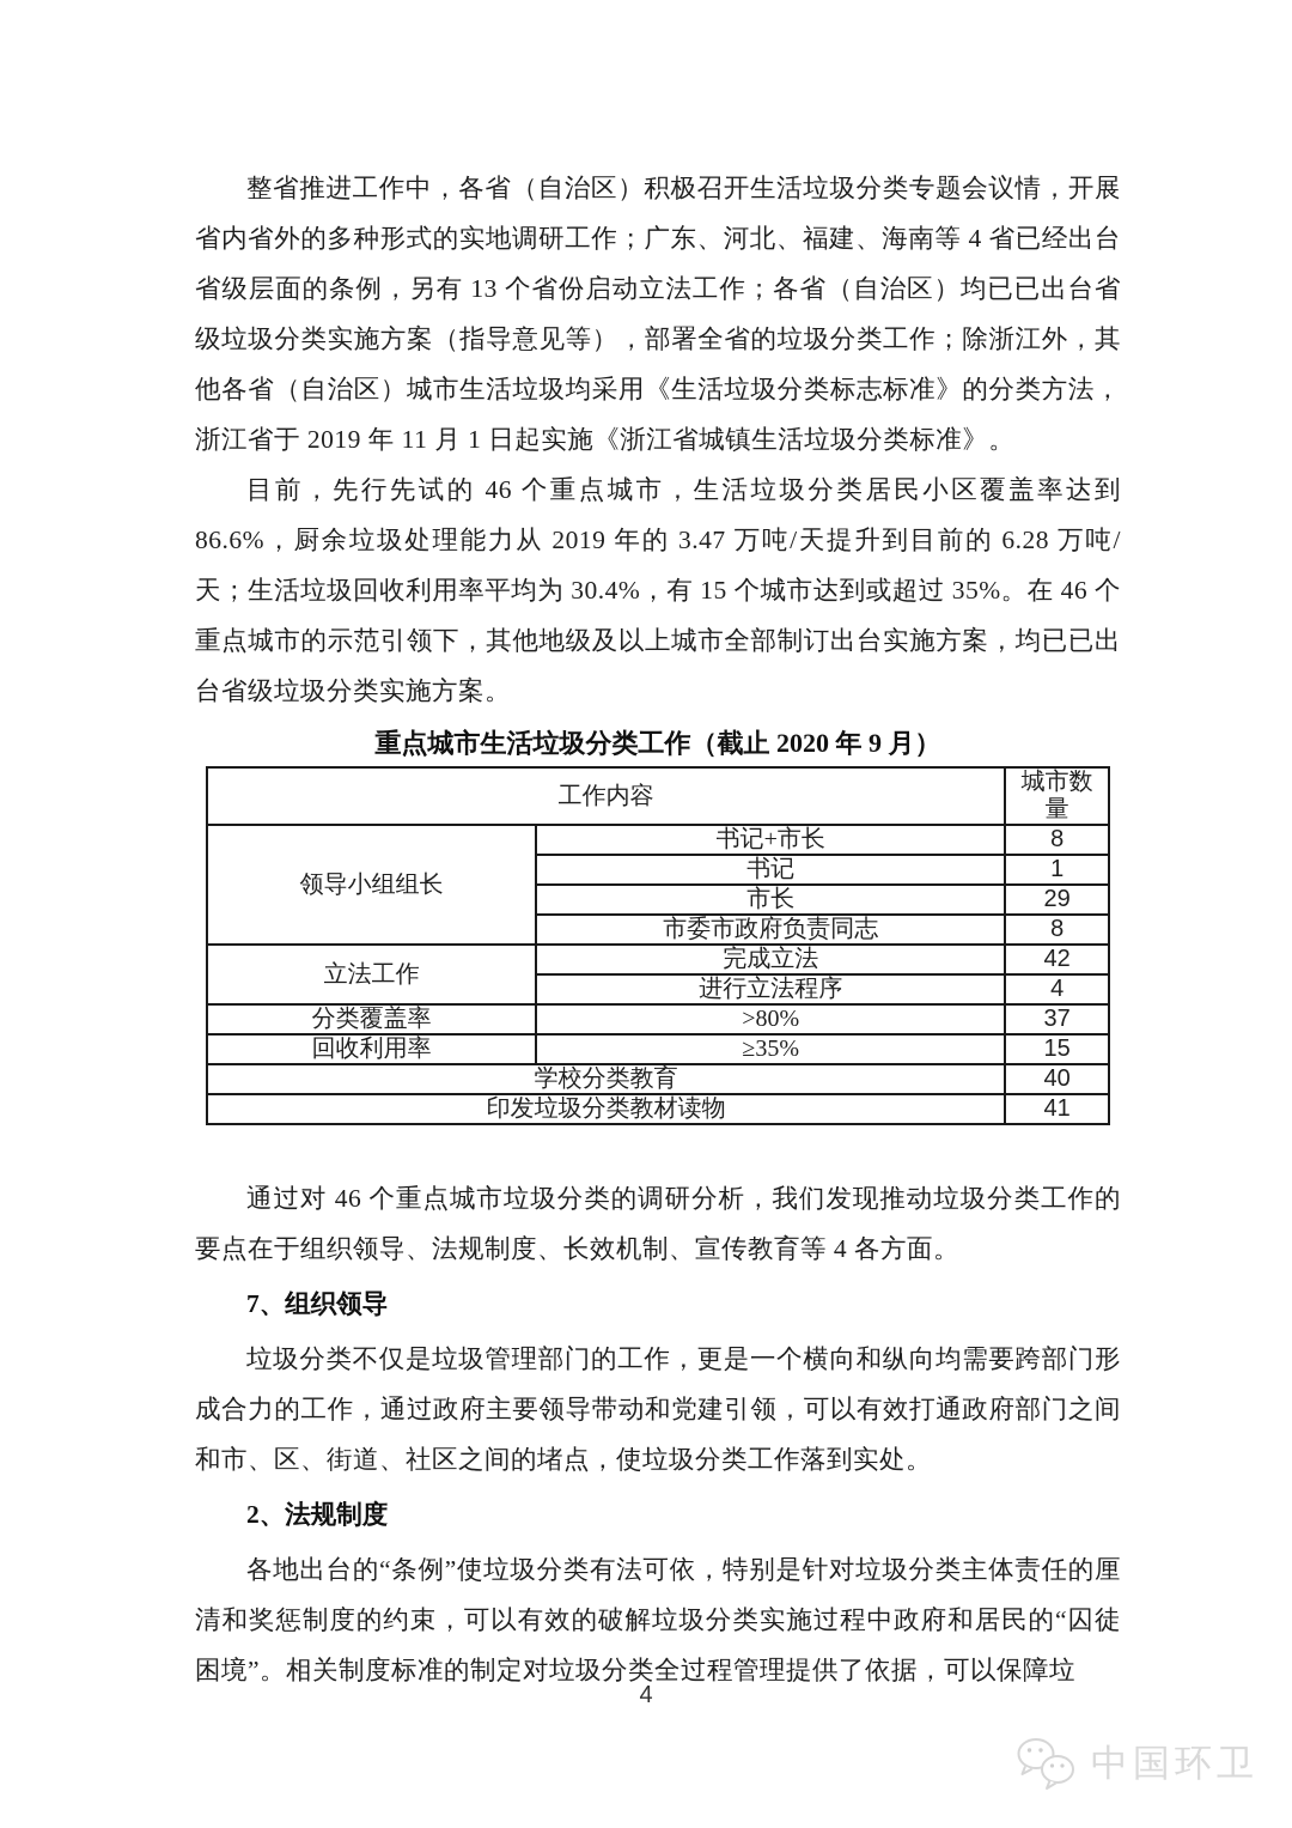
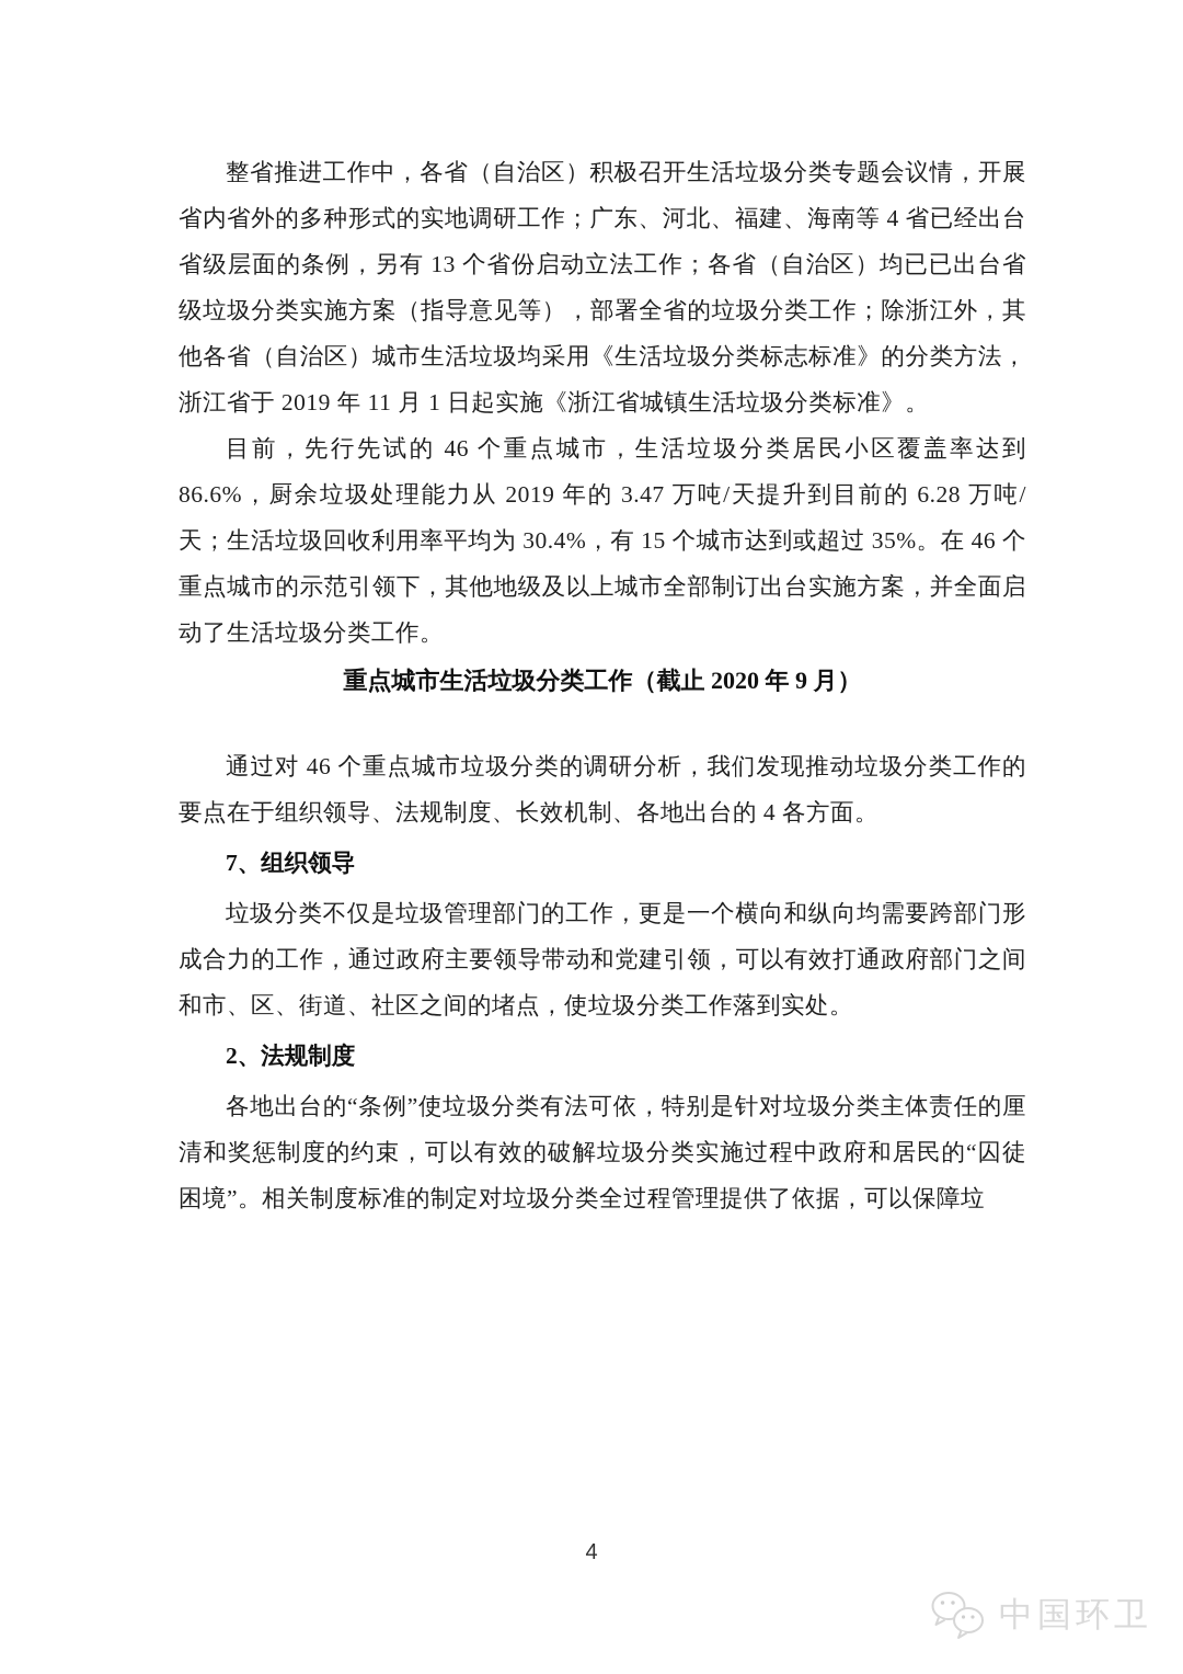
  整省推进工作中，各省（自治区）积极召开生活垃圾分类专题会议情，开展省内省外的多种形式的实地调研工作；广东、河北、福建、海南等 4 省已经出台省级层面的条例，另有 13 个省份启动立法工作；各省（自治区）均已已出台省级垃圾分类实施方案（指导意见等），部署全省的垃圾分类工作；除浙江外，其他各省（自治区）城市生活垃圾均采用《生活垃圾分类标志标准》的分类方法，浙江省于 2019 年 11 月 1 日起实施《浙江省城镇生活垃圾分类标准》。
- 目前，先行先试的 46 个重点城市，生活垃圾分类居民小区覆盖率达到 86.6%，厨余垃圾处理能力从 2019 年的 3.47 万吨/天提升到目前的 6.28 万吨/天；生活垃圾回收利用率平均为 30.4%，有 15 个城市达到或超过 35%。在 46 个重点城市的示范引领下，其他地级及以上城市全部制订出台实施方案，均已已出台省级垃圾分类实施方案。
+ 目前，先行先试的 46 个重点城市，生活垃圾分类居民小区覆盖率达到 86.6%，厨余垃圾处理能力从 2019 年的 3.47 万吨/天提升到目前的 6.28 万吨/天；生活垃圾回收利用率平均为 30.4%，有 15 个城市达到或超过 35%。在 46 个重点城市的示范引领下，其他地级及以上城市全部制订出台实施方案，并全面启动了生活垃圾分类工作。
  重点城市生活垃圾分类工作（截止 2020 年 9 月）
- 工作内容	城市数量
- 领导小组组长	书记+市长	8
- 书记	1
- 市长	29
- 市委市政府负责同志	8
- 立法工作	完成立法	42
- 进行立法程序	4
- 分类覆盖率	>80%	37
- 回收利用率	≥35%	15
- 学校分类教育	40
- 印发垃圾分类教材读物	41
- 通过对 46 个重点城市垃圾分类的调研分析，我们发现推动垃圾分类工作的要点在于组织领导、法规制度、长效机制、宣传教育等 4 各方面。
+ 通过对 46 个重点城市垃圾分类的调研分析，我们发现推动垃圾分类工作的要点在于组织领导、法规制度、长效机制、各地出台的 4 各方面。
  7、组织领导
  垃圾分类不仅是垃圾管理部门的工作，更是一个横向和纵向均需要跨部门形成合力的工作，通过政府主要领导带动和党建引领，可以有效打通政府部门之间和市、区、街道、社区之间的堵点，使垃圾分类工作落到实处。
  2、法规制度
  各地出台的“条例”使垃圾分类有法可依，特别是针对垃圾分类主体责任的厘清和奖惩制度的约束，可以有效的破解垃圾分类实施过程中政府和居民的“囚徒困境”。相关制度标准的制定对垃圾分类全过程管理提供了依据，可以保障垃
  4
  中国环卫
